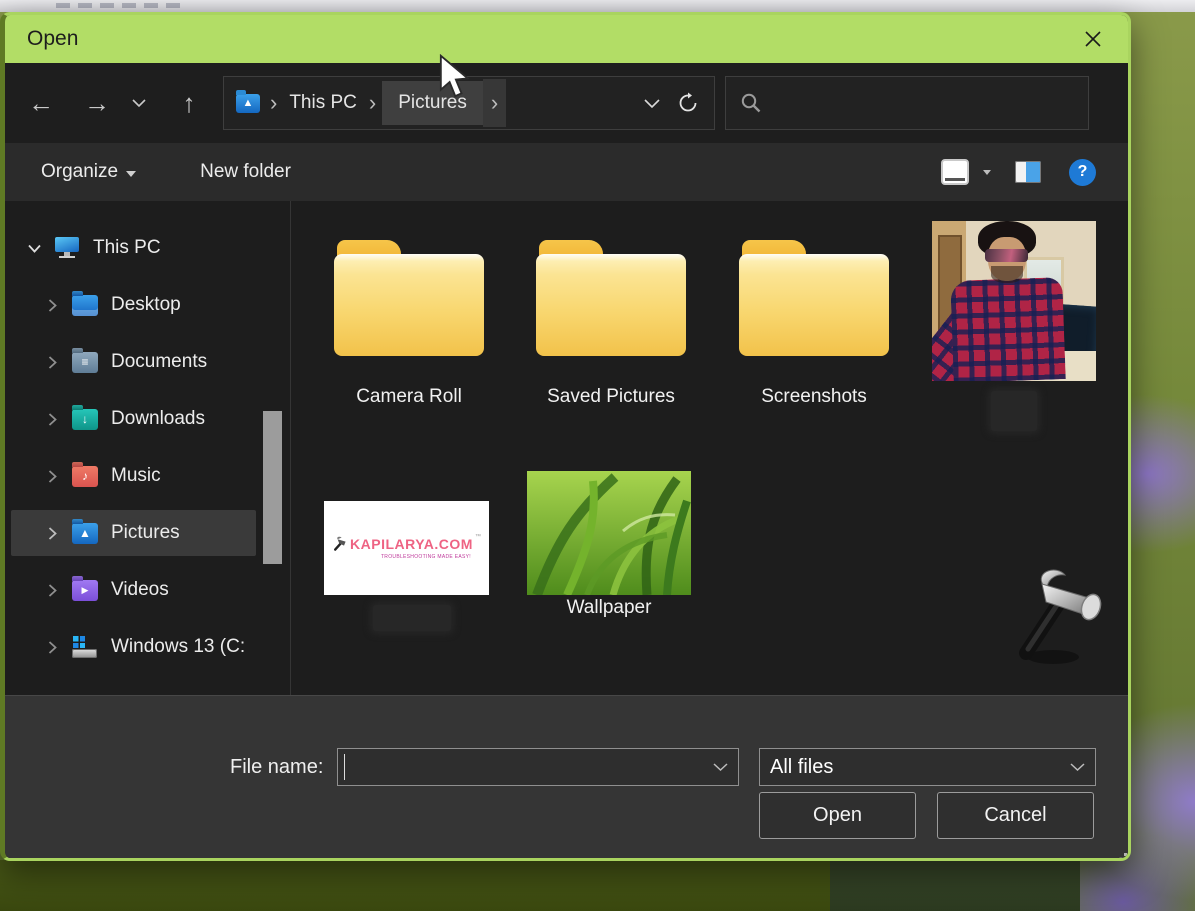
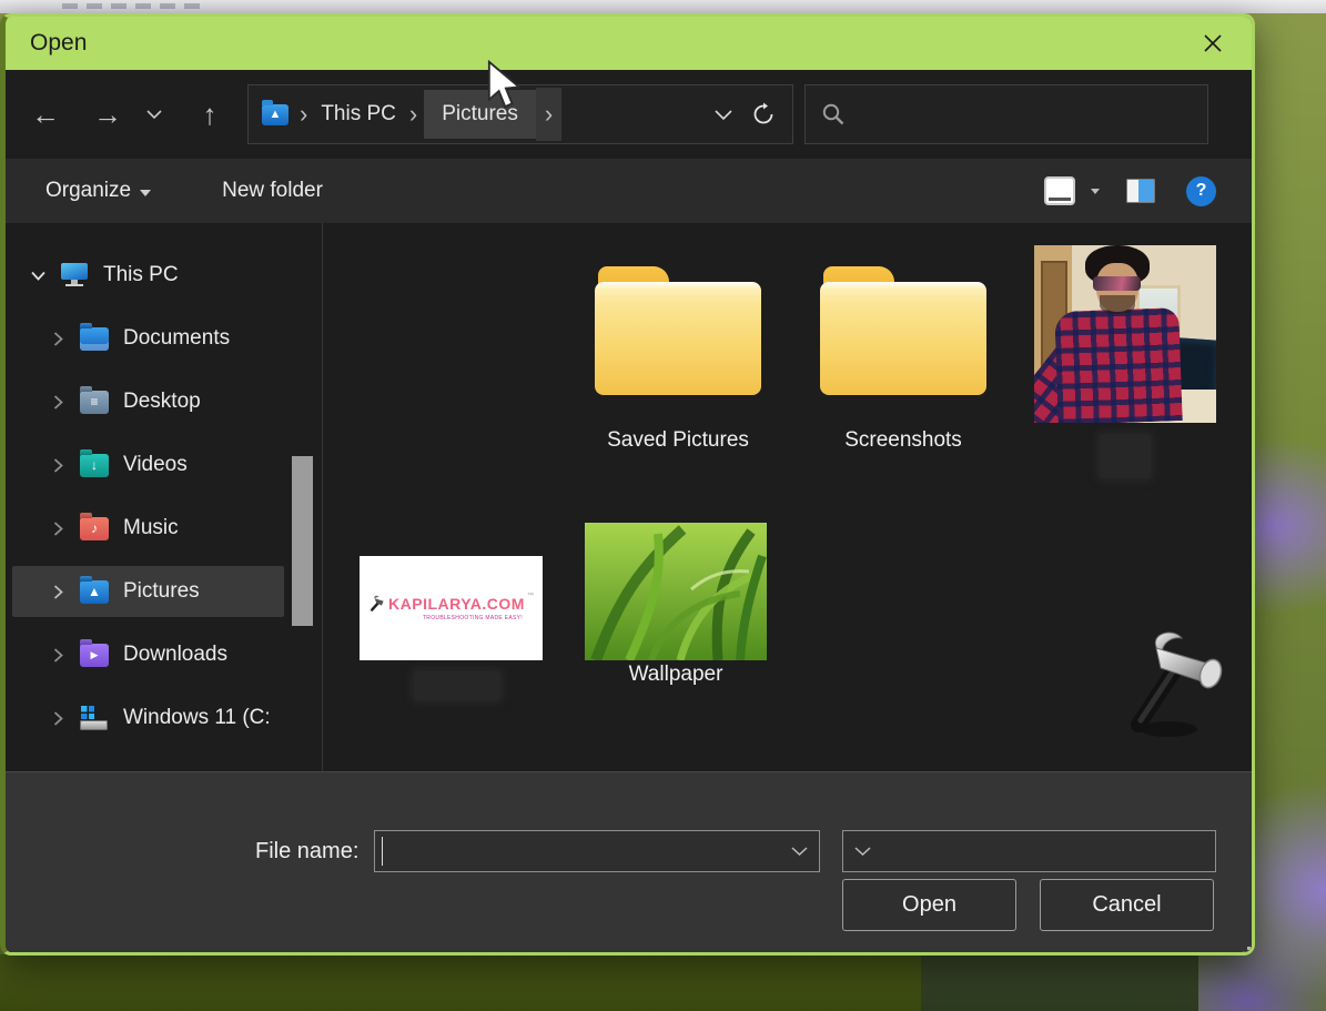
  Open
  ←
  →
  ↑
  ▲
  ›
  This PC
  ›
  Pictures
  ›
  Organize
  New folder
  ?
  This PC
- Desktop
+ Documents
  ≡
- Documents
+ Desktop
  ↓
- Downloads
+ Videos
  ♪
  Music
  ▲
  Pictures
  ▶
- Videos
+ Downloads
- Windows 13 (C:
+ Windows 11 (C:
- Camera Roll
  Saved Pictures
  Screenshots
  KAPILARYA.COM
  Wallpaper
  File name:
- All files
  Open
  Cancel
